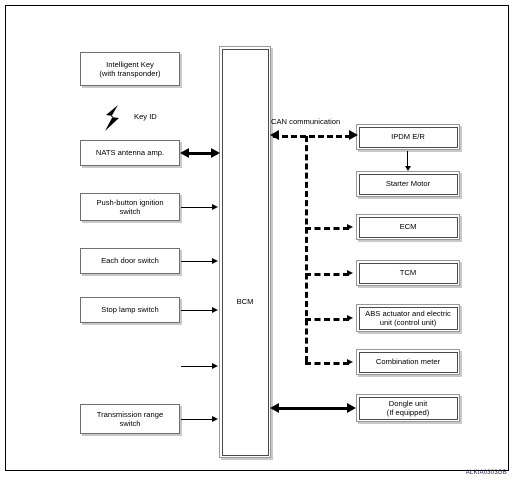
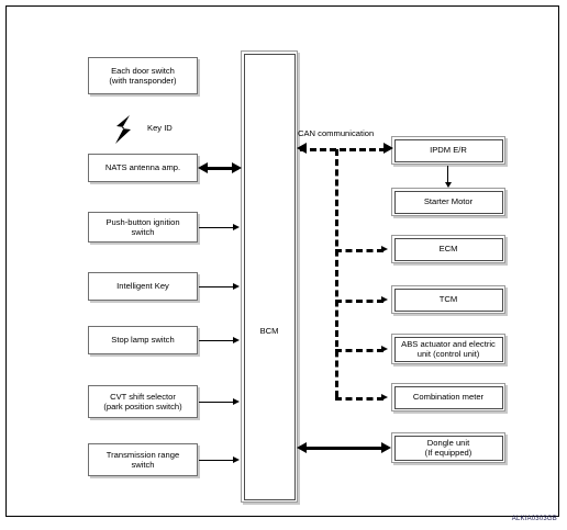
- Intelligent Key
+ Each door switch
  (with transponder)
  Key ID
  NATS antenna amp.
  Push-button ignition
  switch
- Each door switch
+ Intelligent Key
  Stop lamp switch
+ CVT shift selector
+ (park position switch)
  Transmission range
  switch
  BCM
  IPDM E/R
  Starter Motor
  ECM
  TCM
  ABS actuator and electric
  unit (control unit)
  Combination meter
  Dongle unit
  (If equipped)
  CAN communication
